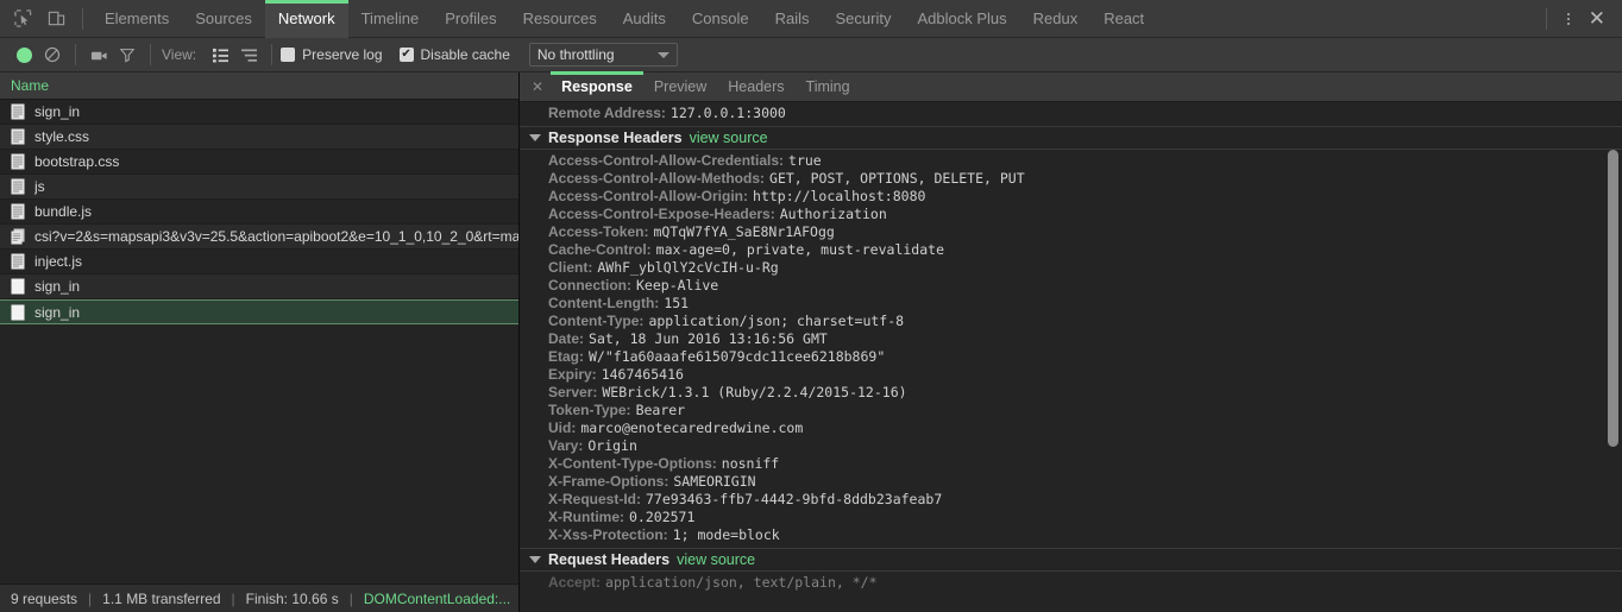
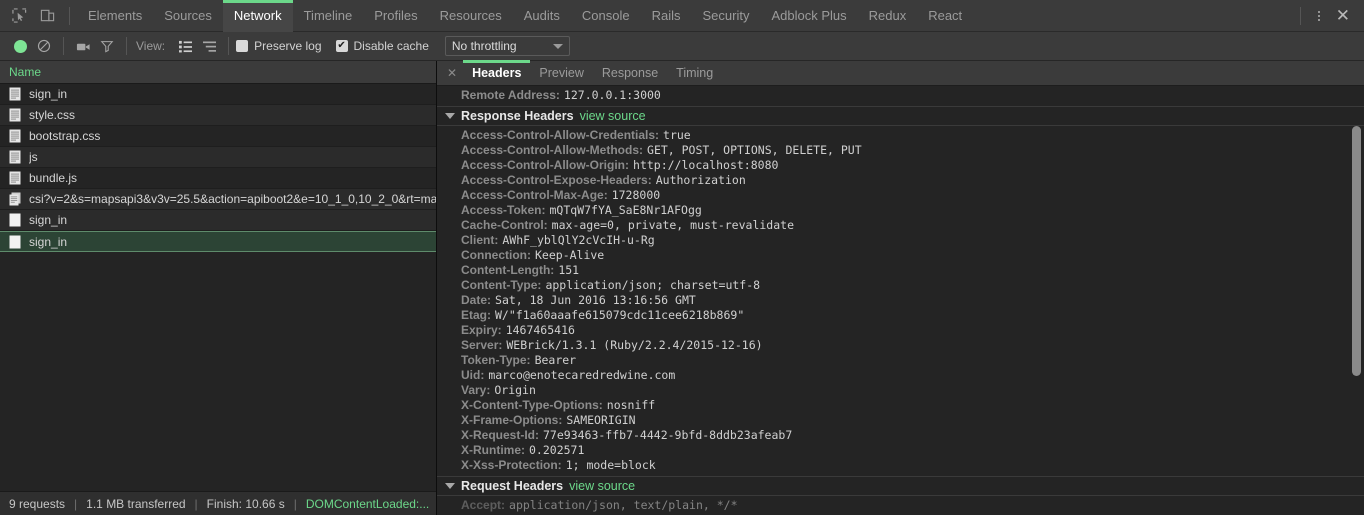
  Elements
  Sources
  Network
  Timeline
  Profiles
  Resources
  Audits
  Console
  Rails
  Security
  Adblock Plus
  Redux
  React
  ✕
  View:
  Preserve log
  ✔
  Disable cache
  No throttling
  Name
  sign_in
  style.css
  bootstrap.css
  js
  bundle.js
  csi?v=2&s=mapsapi3&v3v=25.5&action=apiboot2&e=10_1_0,10_2_0&rt=ma
- inject.js
  sign_in
  sign_in
  9 requests
  |
  1.1 MB transferred
  |
  Finish: 10.66 s
  |
  DOMContentLoaded:...
  ✕
- Response
+ Headers
  Preview
- Headers
+ Response
  Timing
  Remote Address:
  127.0.0.1:3000
  Response Headers
  view source
  Access-Control-Allow-Credentials:
  true
  Access-Control-Allow-Methods:
  GET, POST, OPTIONS, DELETE, PUT
  Access-Control-Allow-Origin:
  http://localhost:8080
  Access-Control-Expose-Headers:
  Authorization
+ Access-Control-Max-Age:
+ 1728000
  Access-Token:
  mQTqW7fYA_SaE8Nr1AFOgg
  Cache-Control:
  max-age=0, private, must-revalidate
  Client:
  AWhF_yblQlY2cVcIH-u-Rg
  Connection:
  Keep-Alive
  Content-Length:
  151
  Content-Type:
  application/json; charset=utf-8
  Date:
  Sat, 18 Jun 2016 13:16:56 GMT
  Etag:
  W/"f1a60aaafe615079cdc11cee6218b869"
  Expiry:
  1467465416
  Server:
  WEBrick/1.3.1 (Ruby/2.2.4/2015-12-16)
  Token-Type:
  Bearer
  Uid:
  marco@enotecaredredwine.com
  Vary:
  Origin
  X-Content-Type-Options:
  nosniff
  X-Frame-Options:
  SAMEORIGIN
  X-Request-Id:
  77e93463-ffb7-4442-9bfd-8ddb23afeab7
  X-Runtime:
  0.202571
  X-Xss-Protection:
  1; mode=block
  Request Headers
  view source
  Accept:
  application/json, text/plain, */*
